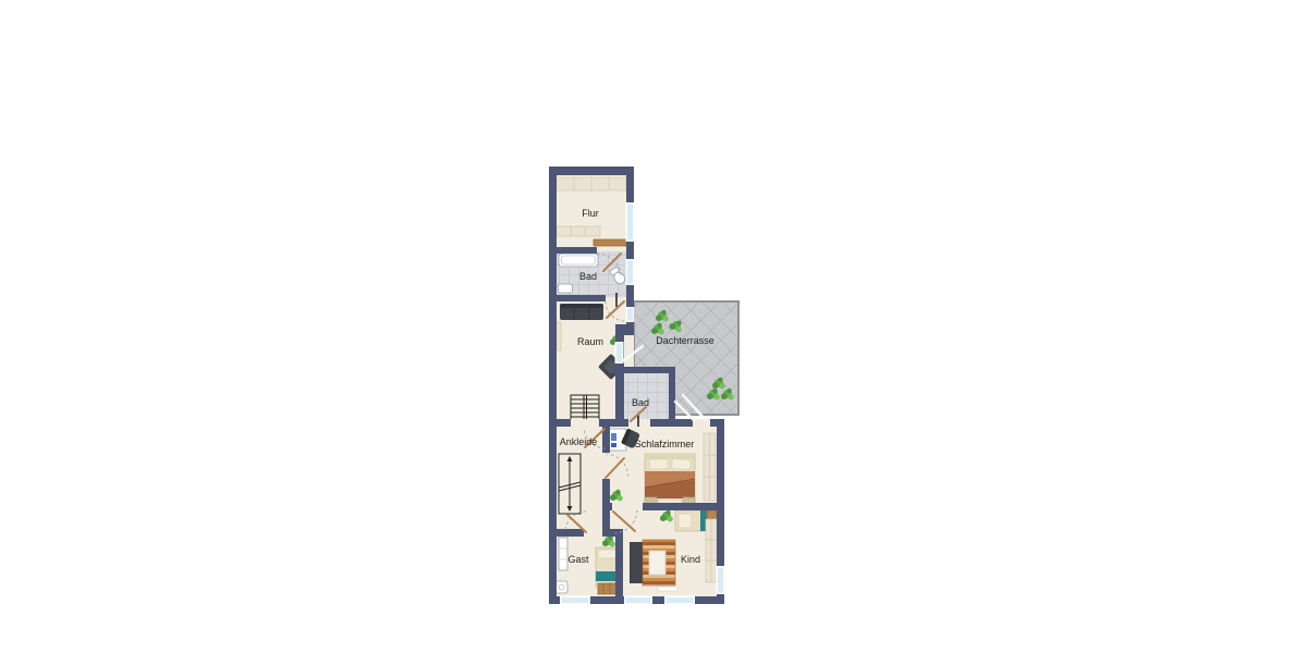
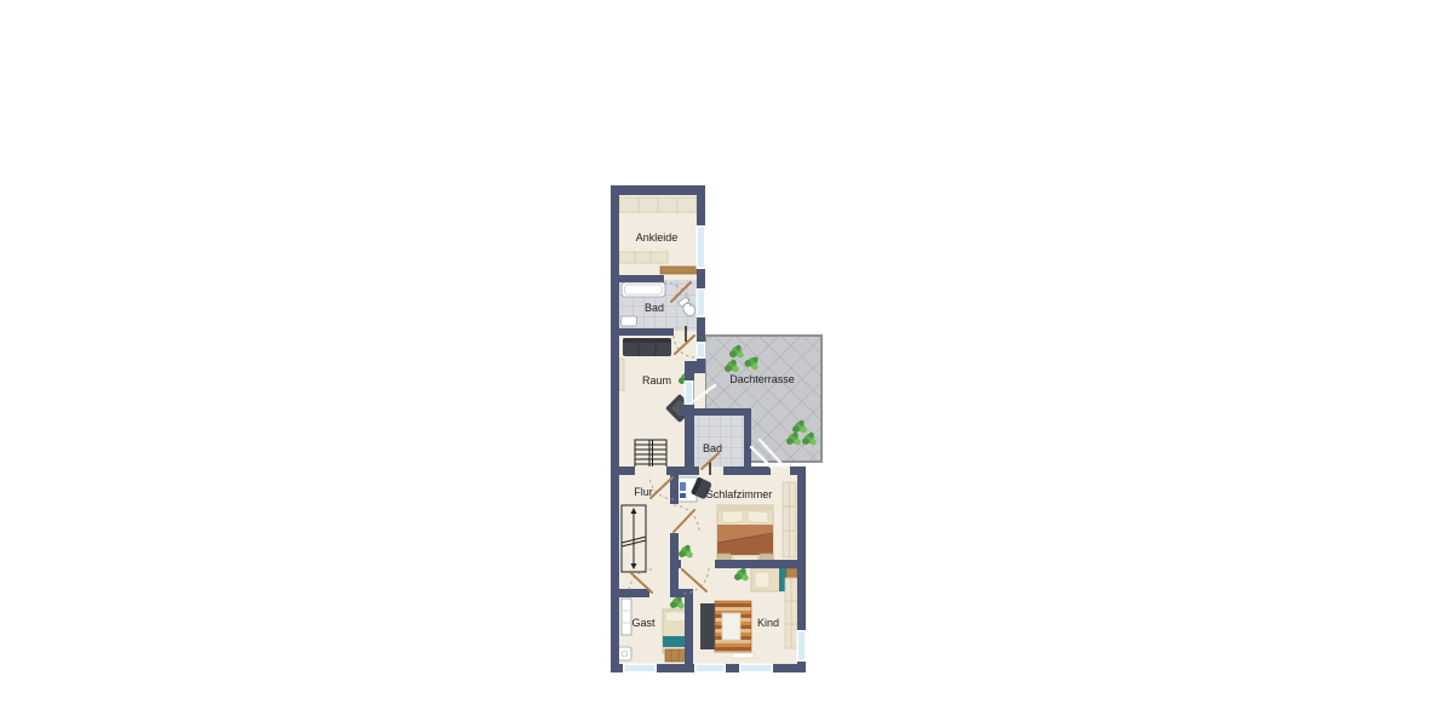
- Flur
+ Ankleide
  Bad
  Raum
  Dachterrasse
  Bad
- Ankleide
+ Flur
  Schlafzimmer
  Gast
  Kind
